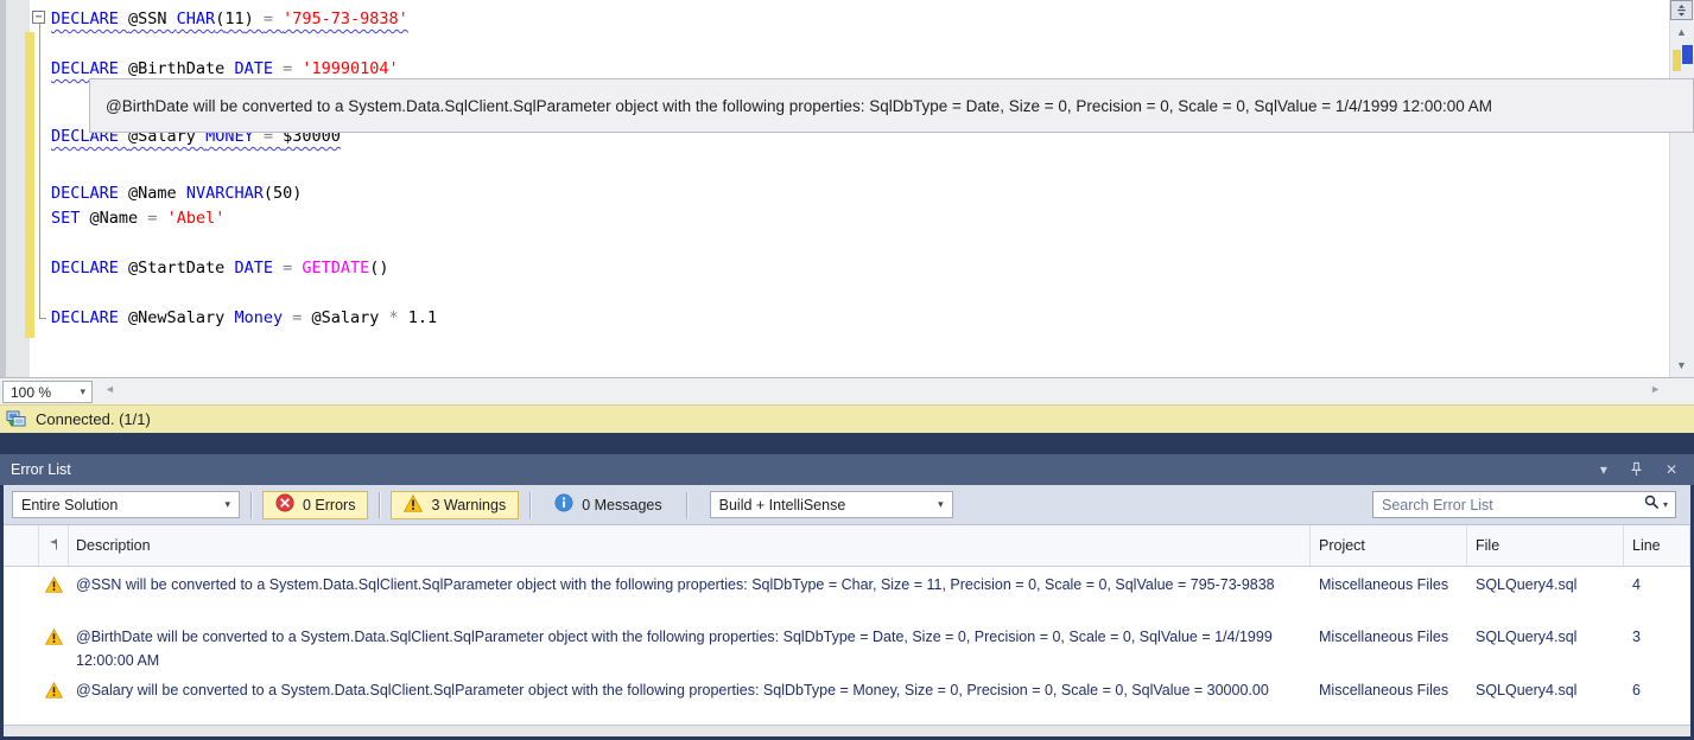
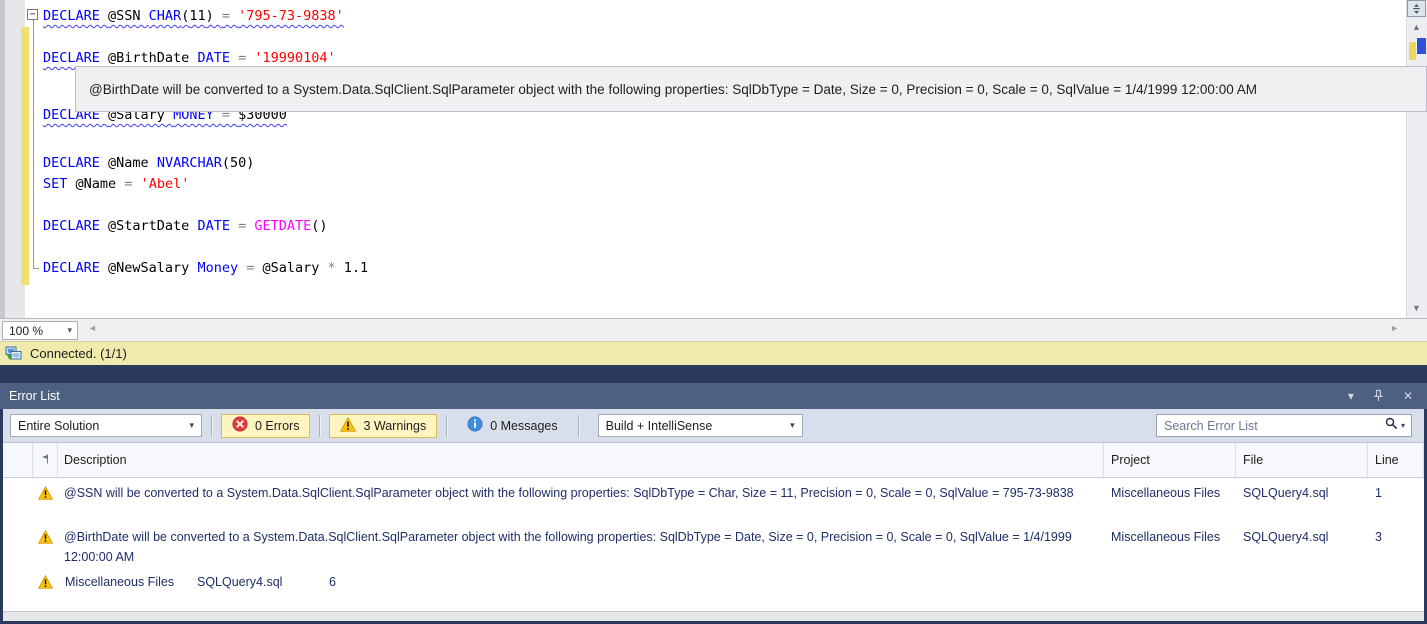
  −
  DECLARE @SSN CHAR(11) = '795-73-9838'
  DECLARE @BirthDate DATE = '19990104'
  DECLARE @Salary MONEY = $30000
  DECLARE @Name NVARCHAR(50)
  SET @Name = 'Abel'
  DECLARE @StartDate DATE = GETDATE()
  DECLARE @NewSalary Money = @Salary * 1.1
  @BirthDate will be converted to a System.Data.SqlClient.SqlParameter object with the following properties: SqlDbType = Date, Size = 0, Precision = 0, Scale = 0, SqlValue = 1/4/1999 12:00:00 AM
  ▲
  ▼
  100 %
  ▾
  ◄
  ►
  Connected. (1/1)
  Error List
  ▾
  ✕
  Entire Solution
  ▾
  0 Errors
  3 Warnings
  0 Messages
  Build + IntelliSense
  ▾
  Search Error List
  ▾
  Description
  Project
  File
  Line
  @SSN will be converted to a System.Data.SqlClient.SqlParameter object with the following properties: SqlDbType = Char, Size = 11, Precision = 0, Scale = 0, SqlValue = 795-73-9838
  Miscellaneous Files
  SQLQuery4.sql
- 4
+ 1
  @BirthDate will be converted to a System.Data.SqlClient.SqlParameter object with the following properties: SqlDbType = Date, Size = 0, Precision = 0, Scale = 0, SqlValue = 1/4/1999 12:00:00 AM
  Miscellaneous Files
  SQLQuery4.sql
  3
- @Salary will be converted to a System.Data.SqlClient.SqlParameter object with the following properties: SqlDbType = Money, Size = 0, Precision = 0, Scale = 0, SqlValue = 30000.00
  Miscellaneous Files
  SQLQuery4.sql
  6
